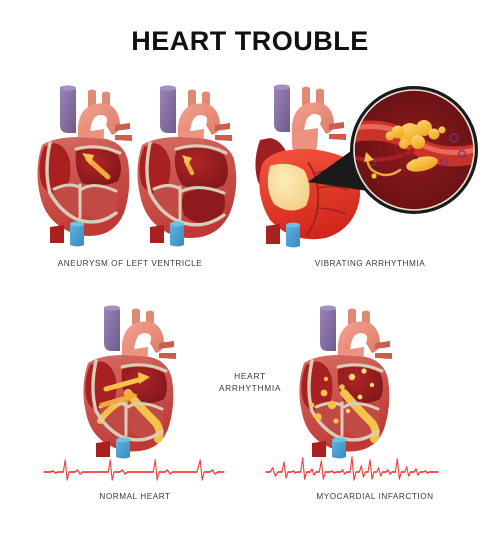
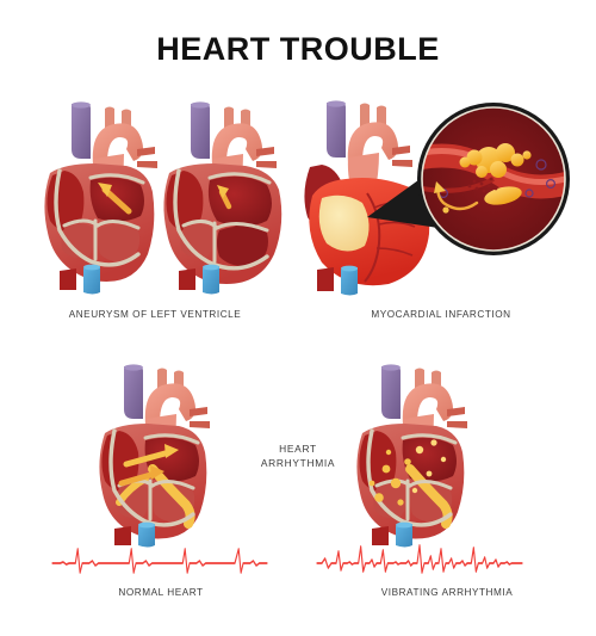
  HEART TROUBLE
  ANEURYSM OF LEFT VENTRICLE
- VIBRATING ARRHYTHMIA
+ MYOCARDIAL INFARCTION
  NORMAL HEART
  HEART
  ARRHYTHMIA
- MYOCARDIAL INFARCTION
+ VIBRATING ARRHYTHMIA
